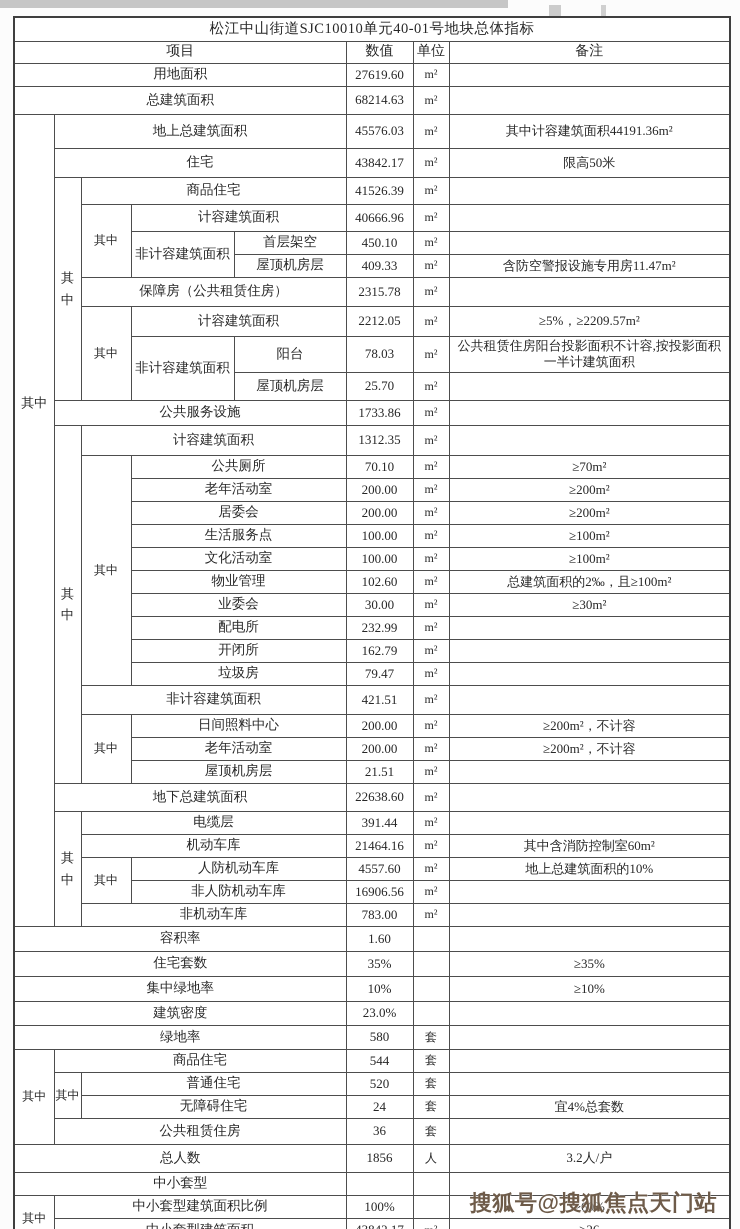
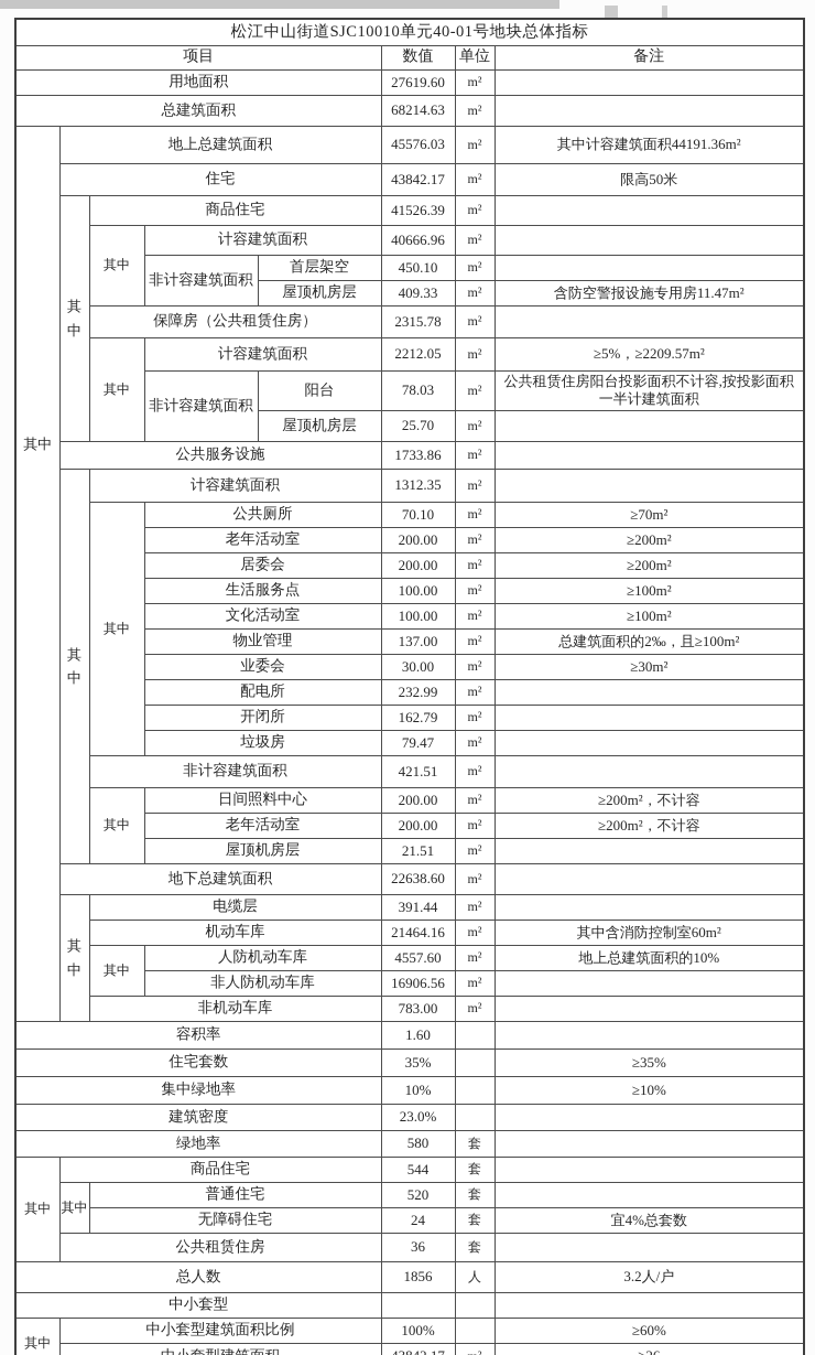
  松江中山街道SJC10010单元40-01号地块总体指标
  项目	数值	单位	备注
  用地面积	27619.60	m²
  总建筑面积	68214.63	m²
  其中	地上总建筑面积	45576.03	m²	其中计容建筑面积44191.36m²
  住宅	43842.17	m²	限高50米
  其中	商品住宅	41526.39	m²
  其中	计容建筑面积	40666.96	m²
  非计容建筑面积	首层架空	450.10	m²
  屋顶机房层	409.33	m²	含防空警报设施专用房11.47m²
  保障房（公共租赁住房）	2315.78	m²
  其中	计容建筑面积	2212.05	m²	≥5%，≥2209.57m²
  非计容建筑面积	阳台	78.03	m²	公共租赁住房阳台投影面积不计容,按投影面积一半计建筑面积
  屋顶机房层	25.70	m²
  公共服务设施	1733.86	m²
  其中	计容建筑面积	1312.35	m²
  其中	公共厕所	70.10	m²	≥70m²
  老年活动室	200.00	m²	≥200m²
  居委会	200.00	m²	≥200m²
  生活服务点	100.00	m²	≥100m²
  文化活动室	100.00	m²	≥100m²
- 物业管理	102.60	m²	总建筑面积的2‰，且≥100m²
+ 物业管理	137.00	m²	总建筑面积的2‰，且≥100m²
  业委会	30.00	m²	≥30m²
  配电所	232.99	m²
  开闭所	162.79	m²
  垃圾房	79.47	m²
  非计容建筑面积	421.51	m²
  其中	日间照料中心	200.00	m²	≥200m²，不计容
  老年活动室	200.00	m²	≥200m²，不计容
  屋顶机房层	21.51	m²
  地下总建筑面积	22638.60	m²
  其中	电缆层	391.44	m²
  机动车库	21464.16	m²	其中含消防控制室60m²
  其中	人防机动车库	4557.60	m²	地上总建筑面积的10%
  非人防机动车库	16906.56	m²
  非机动车库	783.00	m²
  容积率	1.60
  住宅套数	35%		≥35%
  集中绿地率	10%		≥10%
  建筑密度	23.0%
  绿地率	580	套
  其中	商品住宅	544	套
  其中	普通住宅	520	套
  无障碍住宅	24	套	宜4%总套数
  公共租赁住房	36	套
  总人数	1856	人	3.2人/户
  中小套型
  其中	中小套型建筑面积比例	100%		≥60%
- 搜狐号@搜狐焦点天门站
